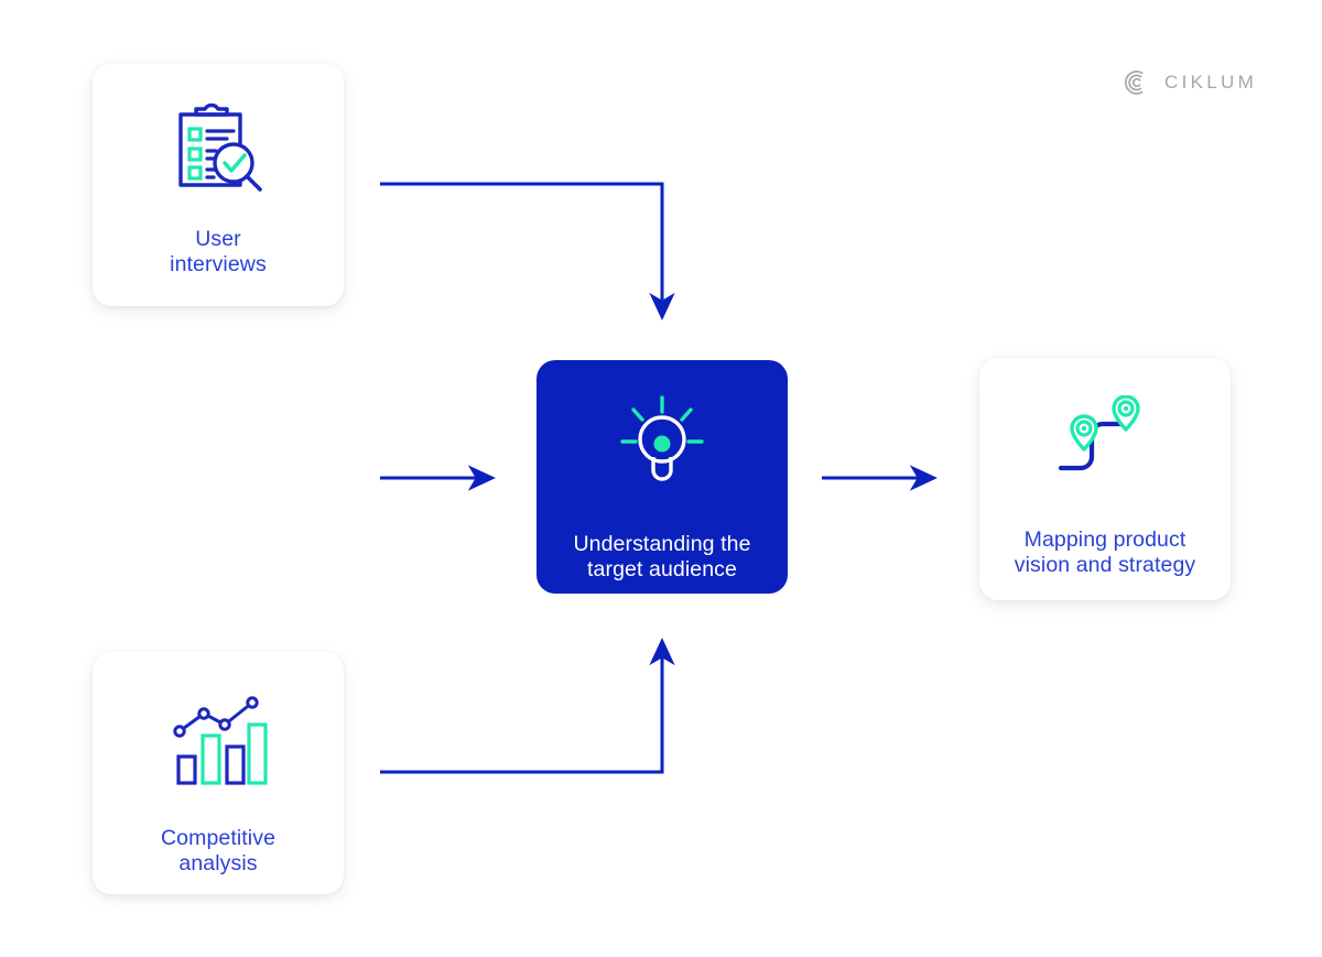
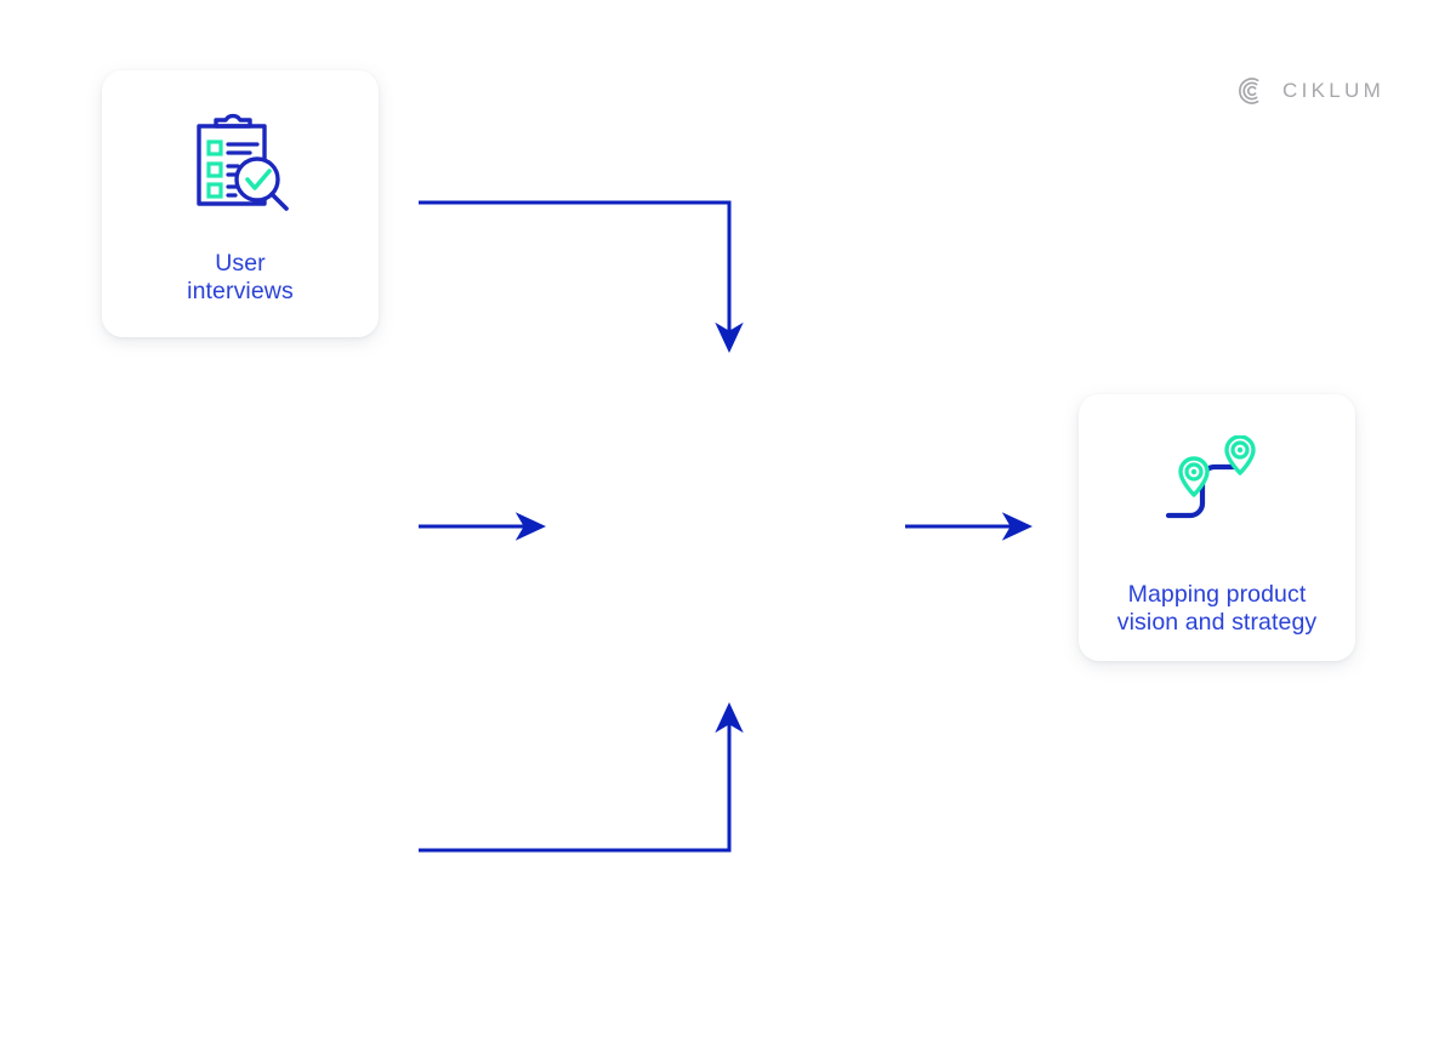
  CIKLUM
  User
  interviews
- Competitive
- analysis
- Understanding the
- target audience
  Mapping product
  vision and strategy
